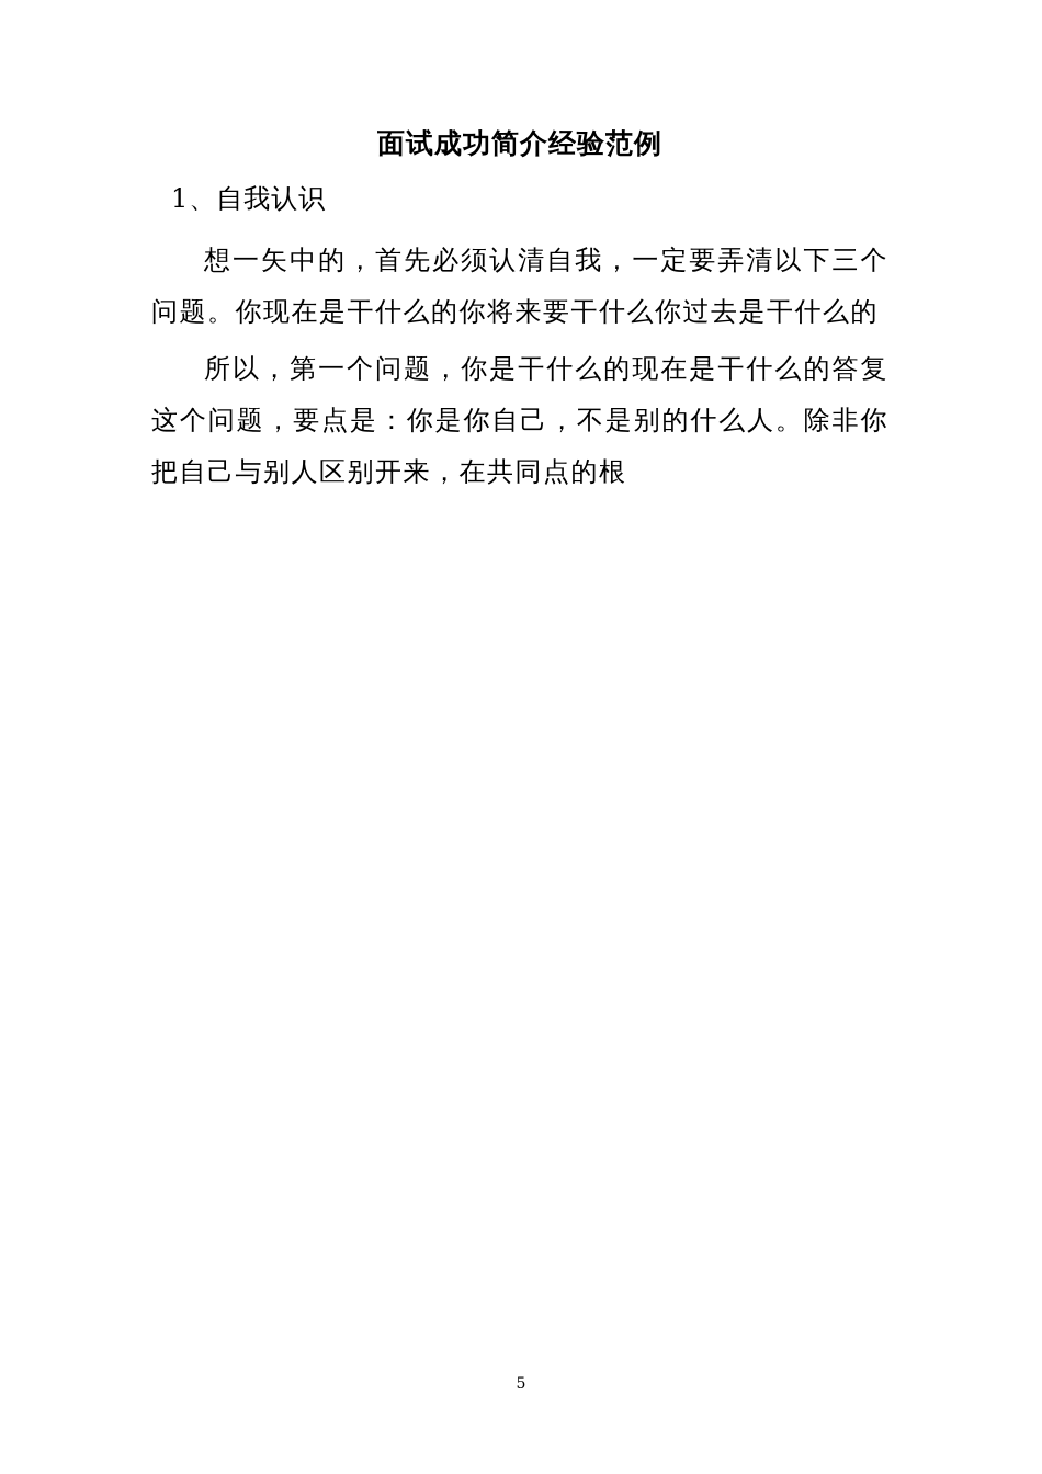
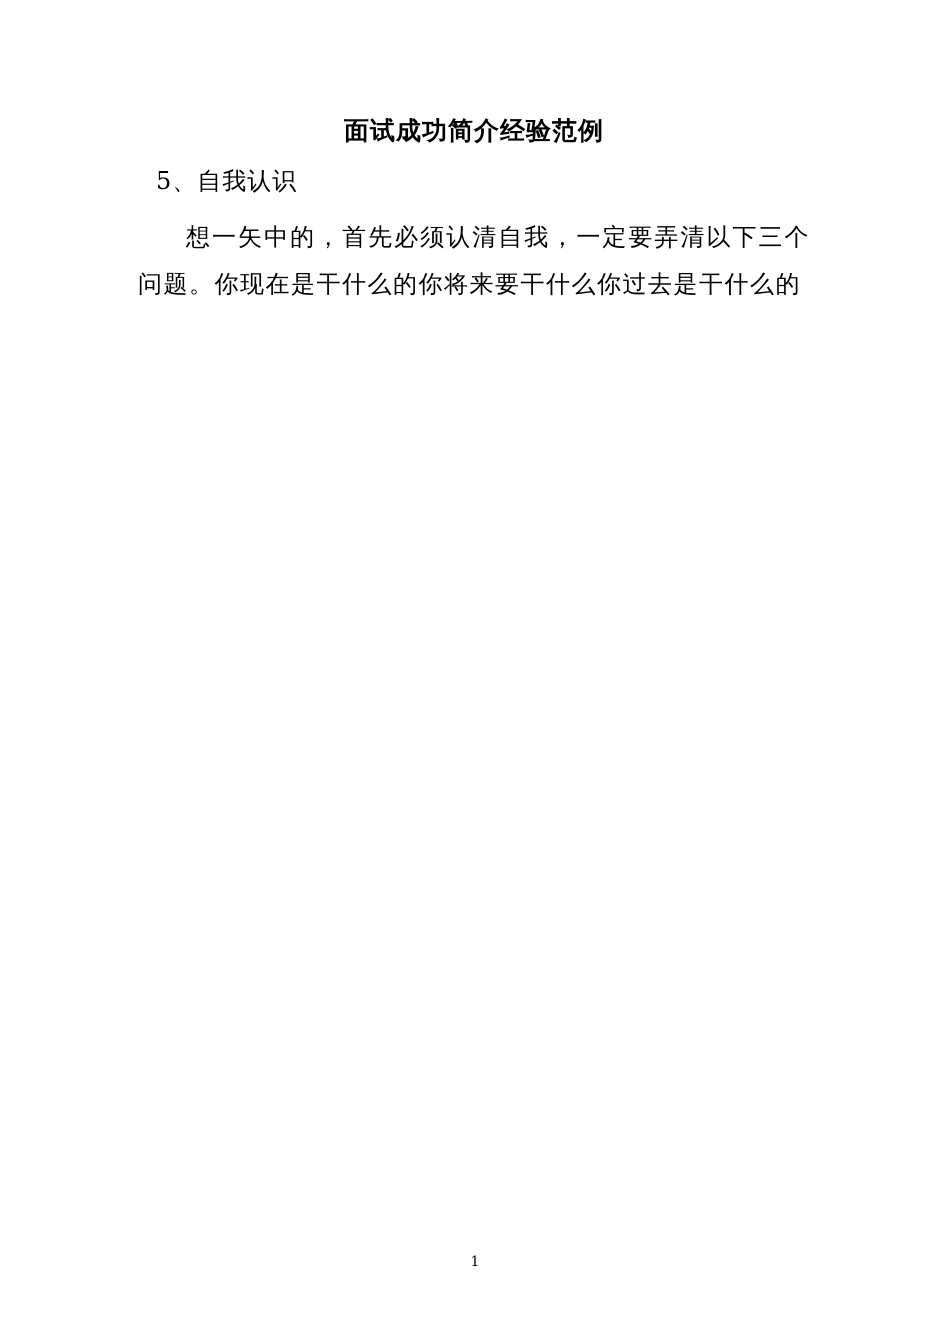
  面试成功简介经验范例
- 1、自我认识
+ 5、自我认识
  想一矢中的，首先必须认清自我，一定要弄清以下三个问题。你现在是干什么的你将来要干什么你过去是干什么的
- 所以，第一个问题，你是干什么的现在是干什么的答复这个问题，要点是：你是你自己，不是别的什么人。除非你把自己与别人区别开来，在共同点的根
- 5
+ 1
